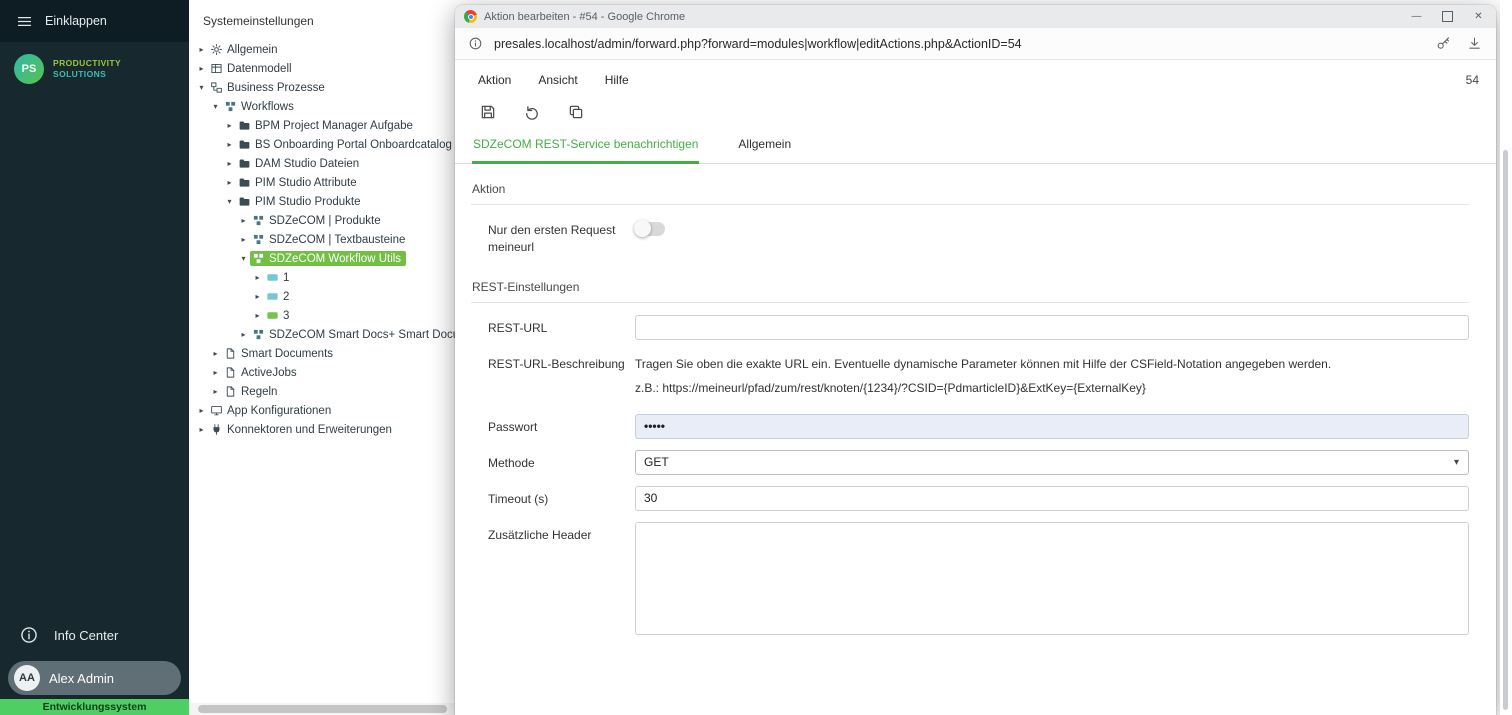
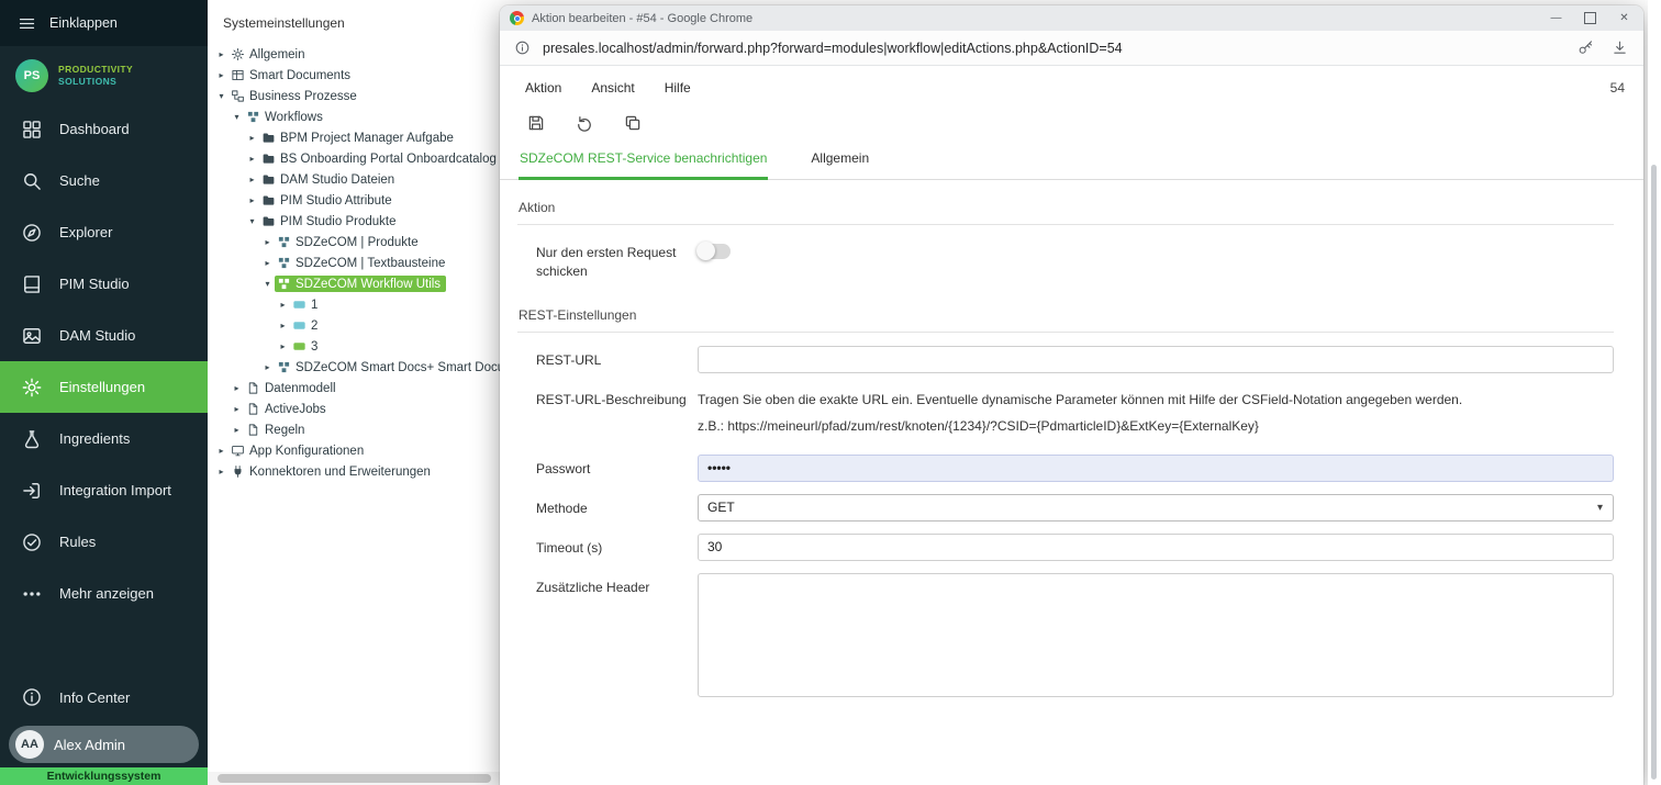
  Einklappen
  PS
  PRODUCTIVITY
  SOLUTIONS
+ Dashboard
+ Suche
+ Explorer
+ PIM Studio
+ DAM Studio
+ Einstellungen
+ Ingredients
+ Integration Import
+ Rules
+ Mehr anzeigen
  Info Center
  AA
  Alex Admin
  Entwicklungssystem
  Systemeinstellungen
  ▸
  Allgemein
  ▸
- Datenmodell
+ Smart Documents
  ▾
  Business Prozesse
  ▾
  Workflows
  ▸
  BPM Project Manager Aufgabe
  ▸
  BS Onboarding Portal Onboardcatalog
  ▸
  DAM Studio Dateien
  ▸
  PIM Studio Attribute
  ▾
  PIM Studio Produkte
  ▸
  SDZeCOM | Produkte
  ▸
  SDZeCOM | Textbausteine
  ▾
  SDZeCOM Workflow Utils
  ▸
  1
  ▸
  2
  ▸
  3
  ▸
  SDZeCOM Smart Docs+ Smart Doc
  ▸
- Smart Documents
+ Datenmodell
  ▸
  ActiveJobs
  ▸
  Regeln
  ▸
  App Konfigurationen
  ▸
  Konnektoren und Erweiterungen
  Aktion bearbeiten - #54 - Google Chrome
  —
  ✕
  presales.localhost/admin/forward.php?forward=modules|workflow|editActions.php&ActionID=54
  Aktion
  Ansicht
  Hilfe
  54
  SDZeCOM REST-Service benachrichtigen
  Allgemein
  Aktion
- Nur den ersten Request meineurl
+ Nur den ersten Request schicken
  REST-Einstellungen
  REST-URL
  REST-URL-Beschreibung
  Tragen Sie oben die exakte URL ein. Eventuelle dynamische Parameter können mit Hilfe der CSField-Notation angegeben werden.
  z.B.: https://meineurl/pfad/zum/rest/knoten/{1234}/?CSID={PdmarticleID}&ExtKey={ExternalKey}
  Passwort
  •••••
  Methode
  GET
  ▾
  Timeout (s)
  30
  Zusätzliche Header
